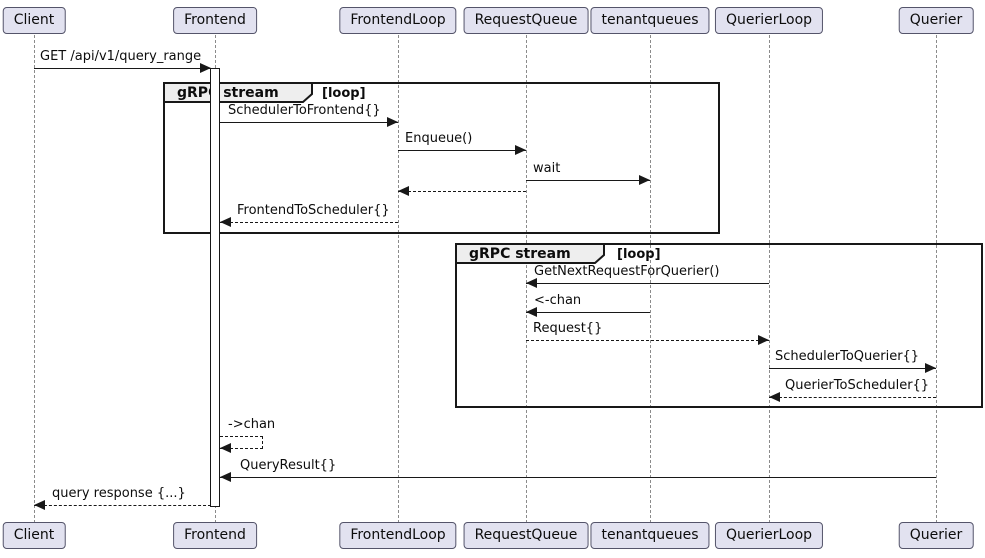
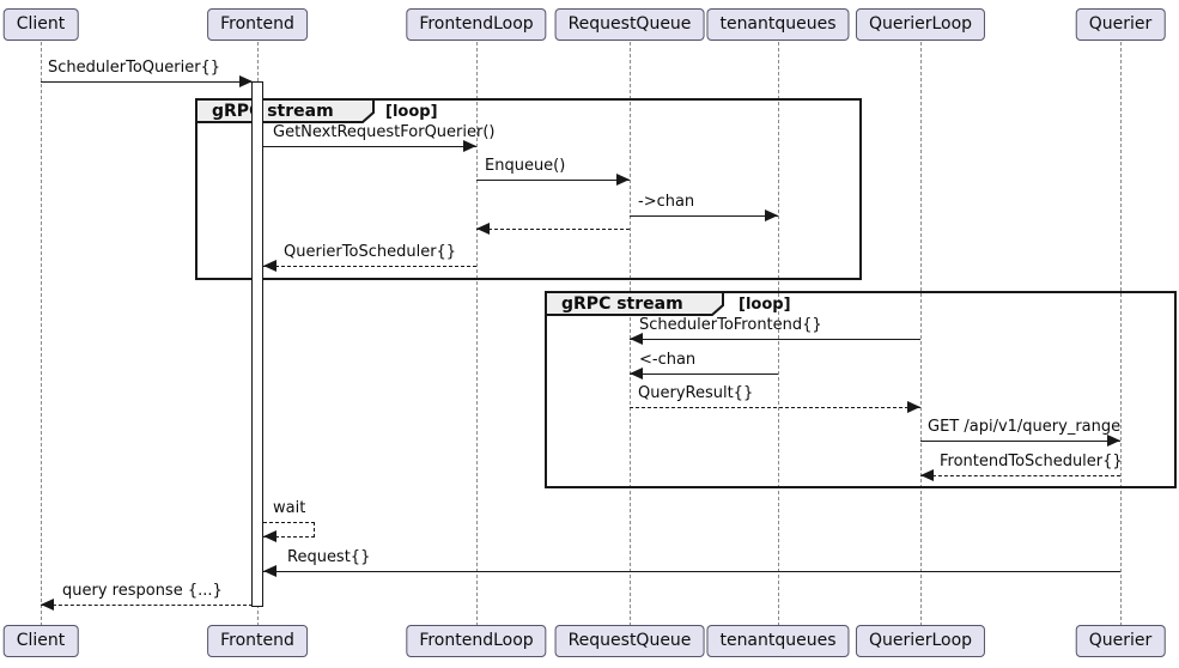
  gRP stream
  [loop]
  gRPC stream
  [loop]
- GET /api/v1/query_range
+ SchedulerToQuerier{}
- SchedulerToFrontend{}
+ GetNextRequestForQuerier()
  Enqueue()
- wait
+ ->chan
- FrontendToScheduler{}
+ QuerierToScheduler{}
- GetNextRequestForQuerier()
+ SchedulerToFrontend{}
  <-chan
- Request{}
+ QueryResult{}
- SchedulerToQuerier{}
+ GET /api/v1/query_range
- QuerierToScheduler{}
+ FrontendToScheduler{}
- ->chan
+ wait
- QueryResult{}
+ Request{}
  query response {...}
  Client
  Frontend
  FrontendLoop
  RequestQueue
  tenantqueues
  QuerierLoop
  Querier
  Client
  Frontend
  FrontendLoop
  RequestQueue
  tenantqueues
  QuerierLoop
  Querier
